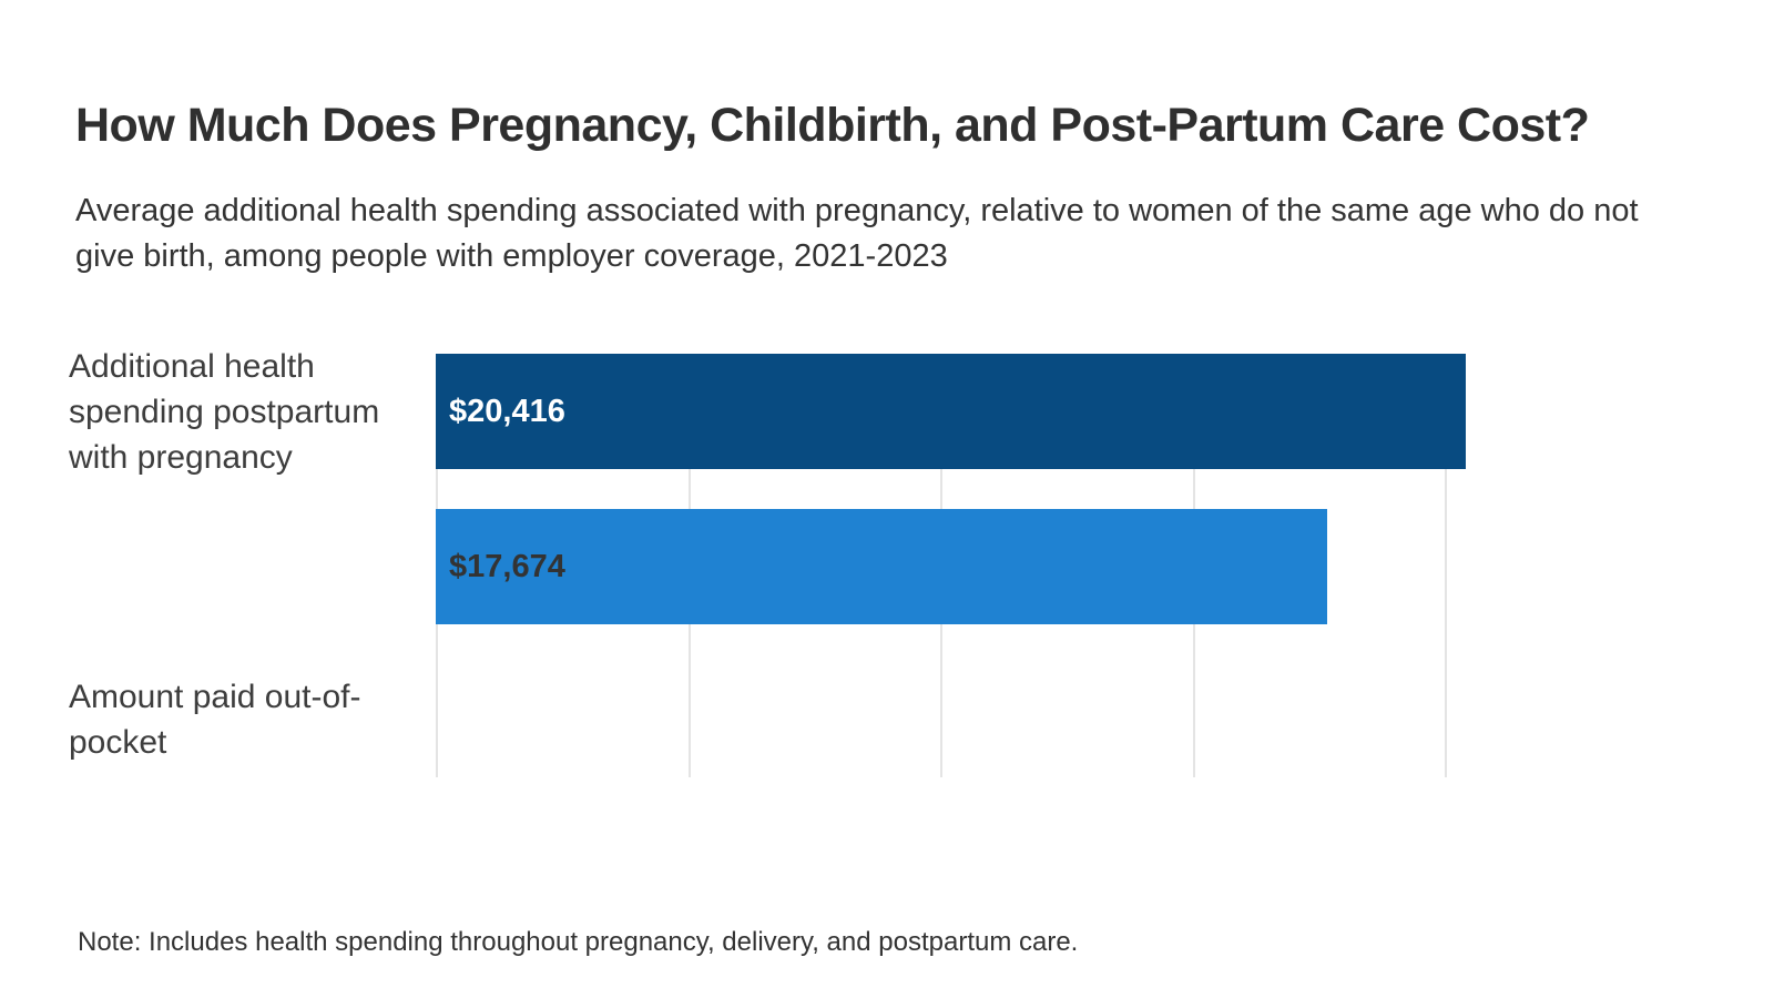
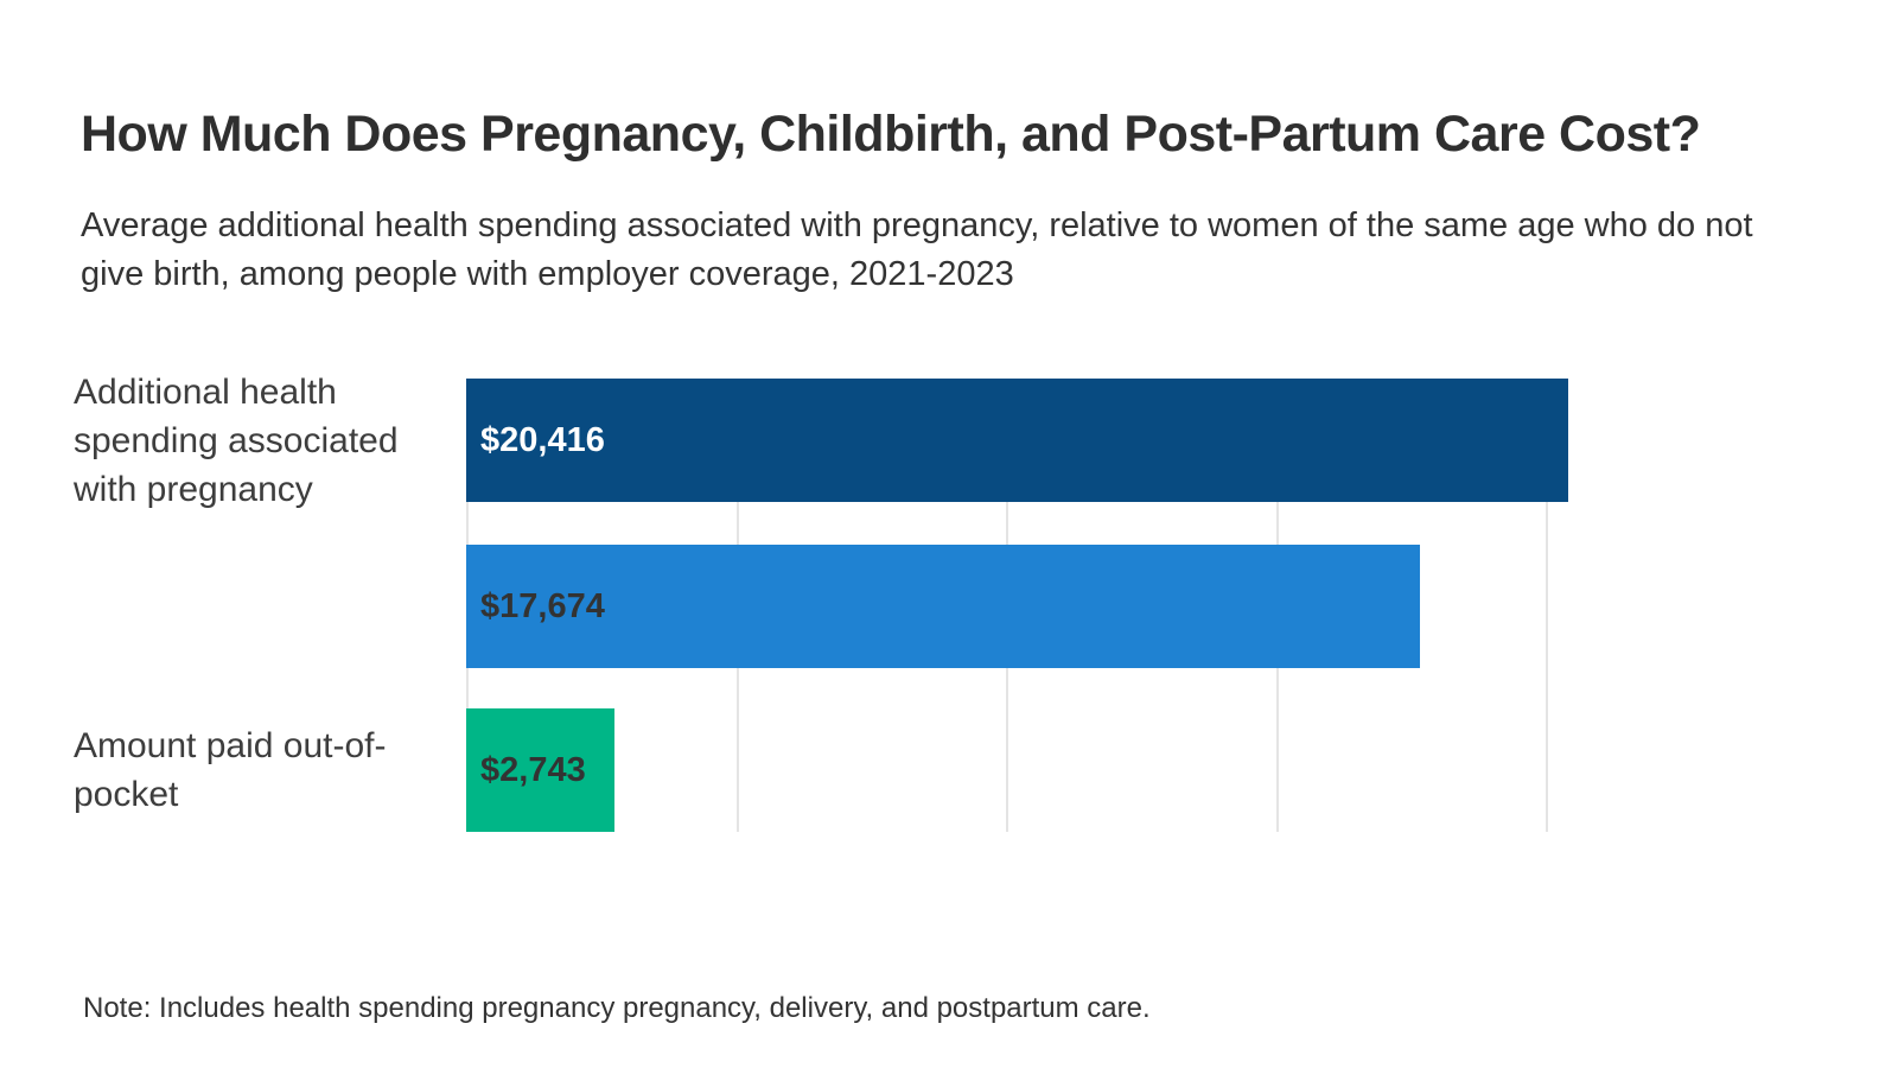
  How Much Does Pregnancy, Childbirth, and Post-Partum Care Cost?
  Average additional health spending associated with pregnancy, relative to women of the same age who do not give birth, among people with employer coverage, 2021-2023
- Additional health spending postpartum with pregnancy
+ Additional health spending associated with pregnancy
  Amount paid out-of-pocket
  $20,416
  $17,674
+ $2,743
- Note: Includes health spending throughout pregnancy, delivery, and postpartum care.
+ Note: Includes health spending pregnancy pregnancy, delivery, and postpartum care.
